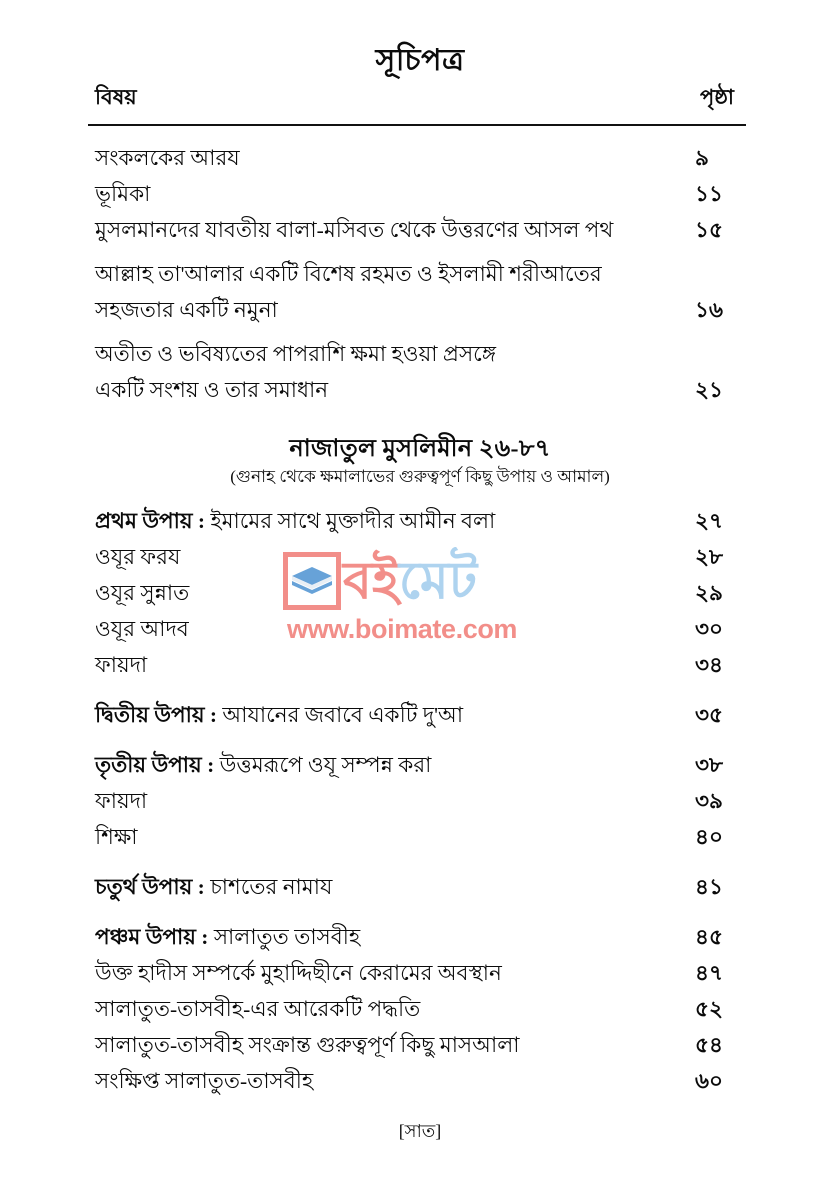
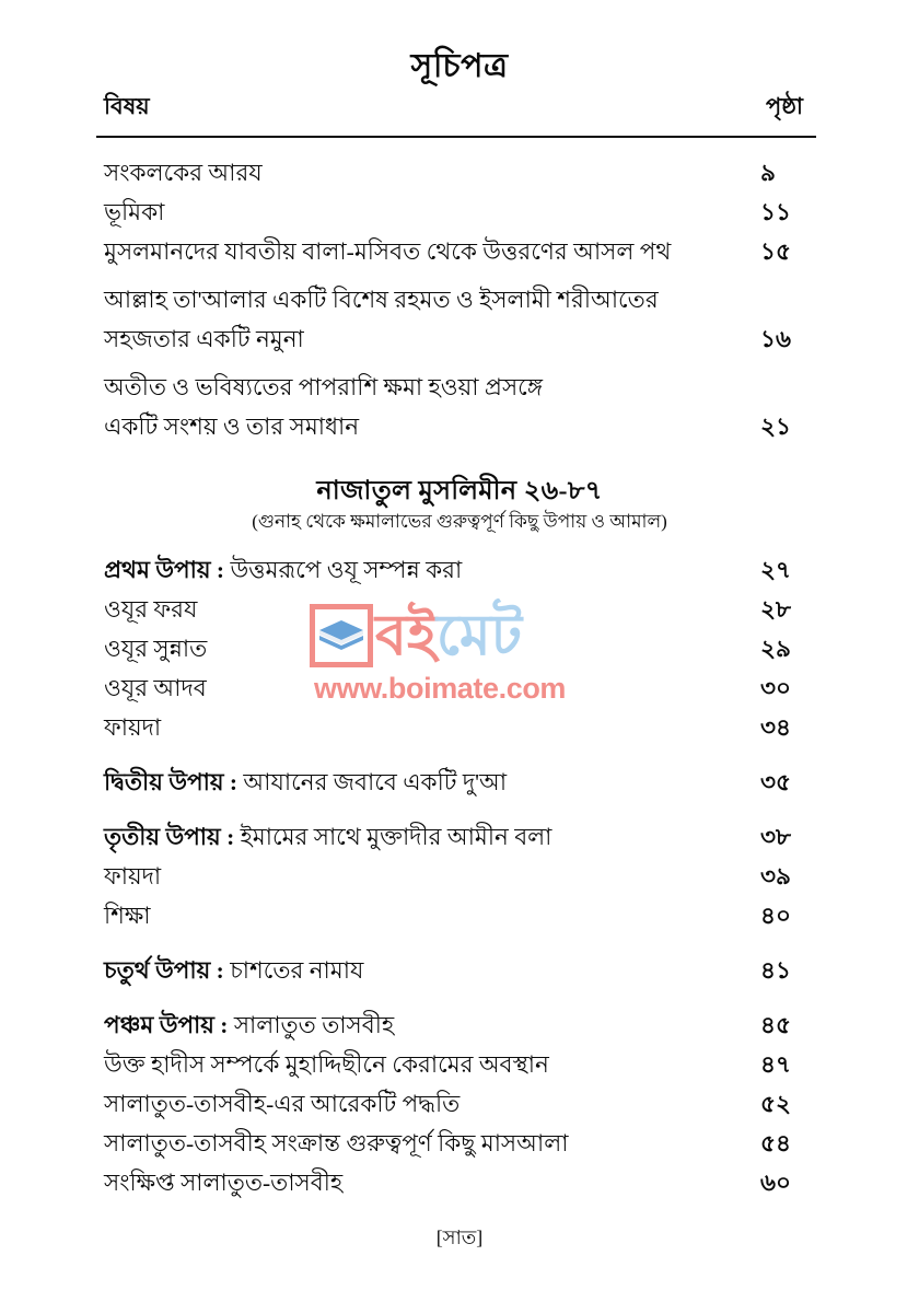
  সূচিপত্র
  বিষয়
  পৃষ্ঠা
  সংকলকের আরয
  ৯
  ভূমিকা
  ১১
  মুসলমানদের যাবতীয় বালা-মসিবত থেকে উত্তরণের আসল পথ
  ১৫
  আল্লাহ তা'আলার একটি বিশেষ রহমত ও ইসলামী শরীআতের
  সহজতার একটি নমুনা
  ১৬
  অতীত ও ভবিষ্যতের পাপরাশি ক্ষমা হওয়া প্রসঙ্গে
  একটি সংশয় ও তার সমাধান
  ২১
  নাজাতুল মুসলিমীন ২৬-৮৭
  (গুনাহ থেকে ক্ষমালাভের গুরুত্বপূর্ণ কিছু উপায় ও আমাল)
- প্রথম উপায় : ইমামের সাথে মুক্তাদীর আমীন বলা
+ প্রথম উপায় : উত্তমরূপে ওযূ সম্পন্ন করা
  ২৭
  ওযূর ফরয
  ২৮
  ওযূর সুন্নাত
  ২৯
  ওযূর আদব
  ৩০
  ফায়দা
  ৩৪
  দ্বিতীয় উপায় : আযানের জবাবে একটি দু'আ
  ৩৫
- তৃতীয় উপায় : উত্তমরূপে ওযূ সম্পন্ন করা
+ তৃতীয় উপায় : ইমামের সাথে মুক্তাদীর আমীন বলা
  ৩৮
  ফায়দা
  ৩৯
  শিক্ষা
  ৪০
  চতুর্থ উপায় : চাশতের নামায
  ৪১
  পঞ্চম উপায় : সালাতুত তাসবীহ
  ৪৫
  উক্ত হাদীস সম্পর্কে মুহাদ্দিছীনে কেরামের অবস্থান
  ৪৭
  সালাতুত-তাসবীহ-এর আরেকটি পদ্ধতি
  ৫২
  সালাতুত-তাসবীহ সংক্রান্ত গুরুত্বপূর্ণ কিছু মাসআলা
  ৫৪
  সংক্ষিপ্ত সালাতুত-তাসবীহ
  ৬০
  বইমেট
  www.boimate.com
  [সাত]
